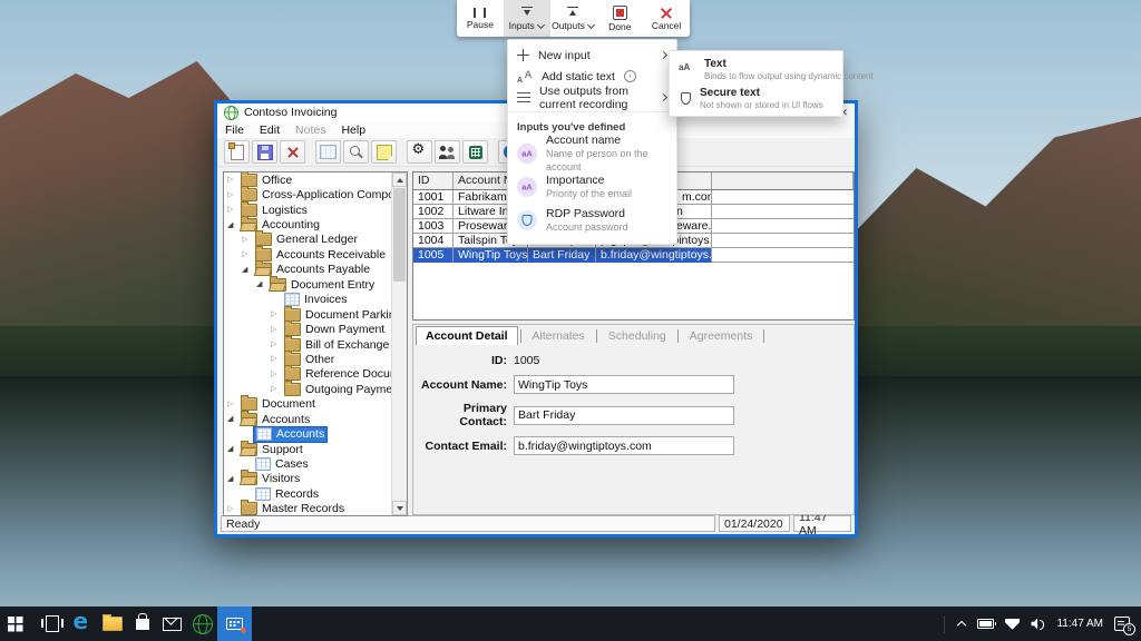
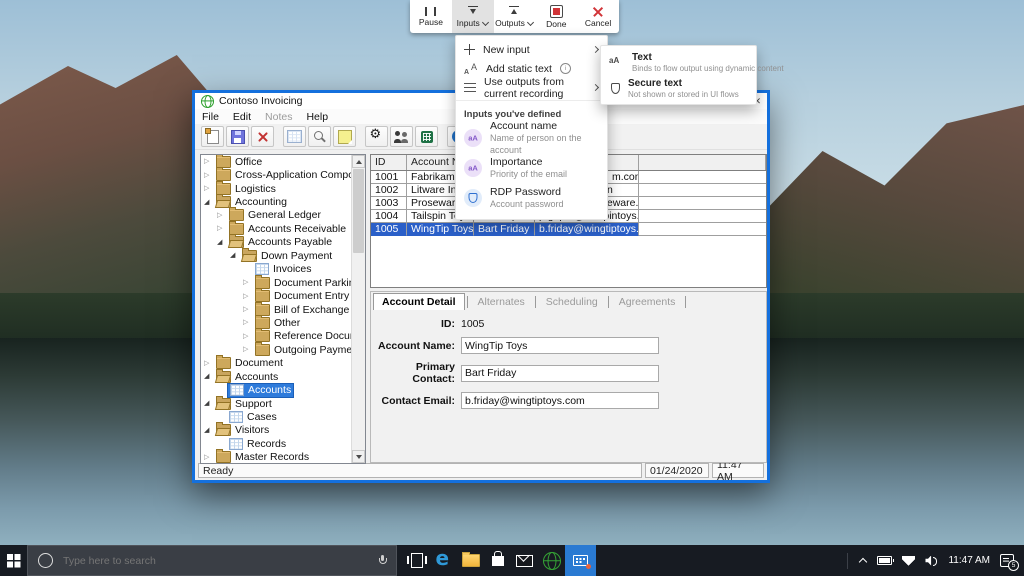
  Contoso Invoicing
  File
  Edit
  Notes
  Help
  ▷
  Office
  ▷
  Cross-Application Comp
  ▷
  Logistics
  ◢
  Accounting
  ▷
  General Ledger
  ▷
  Accounts Receivable
  ◢
  Accounts Payable
  ◢
- Document Entry
+ Down Payment
  Invoices
  ▷
  Document Parki
  ▷
- Down Payment
+ Document Entry
  ▷
  Bill of Exchange
  ▷
  Other
  ▷
  Reference Docu
  ▷
  Outgoing Payme
  ▷
  Document
  ◢
  Accounts
  Accounts
  ◢
  Support
  Cases
  ◢
  Visitors
  Records
  ▷
  Master Records
  ID
  1001
  Fabrikam
  m.co
  1002
  Litware In
  n
  1003
  1004
  Tailspin T
  1005
  WingTip Toys
  Bart Friday
  b.friday@wingtiptoys.
  Account Detail
  Alternates
  Scheduling
  Agreements
  ID:
  1005
  Account Name:
  WingTip Toys
  Primary Contact:
  Bart Friday
  Contact Email:
  b.friday@wingtiptoys.com
  Ready
  01/24/2020
  11:47 AM
  Pause
  Inputs
  Outputs
  Done
  Cancel
  New input
  Add static text
  Use outputs from current recording
  Inputs you've defined
  Account name
  Name of person on the account
  Importance
  Priority of the email
  RDP Password
  Account password
  Text
  Binds to flow output using dynamic content
  Secure text
  Not shown or stored in UI flows
+ Type here to search
  11:47 AM
